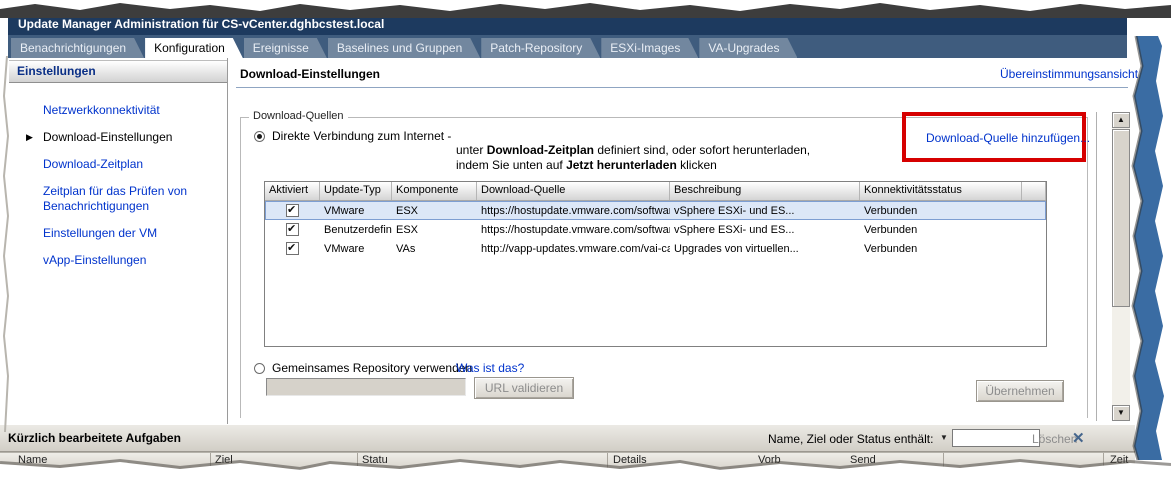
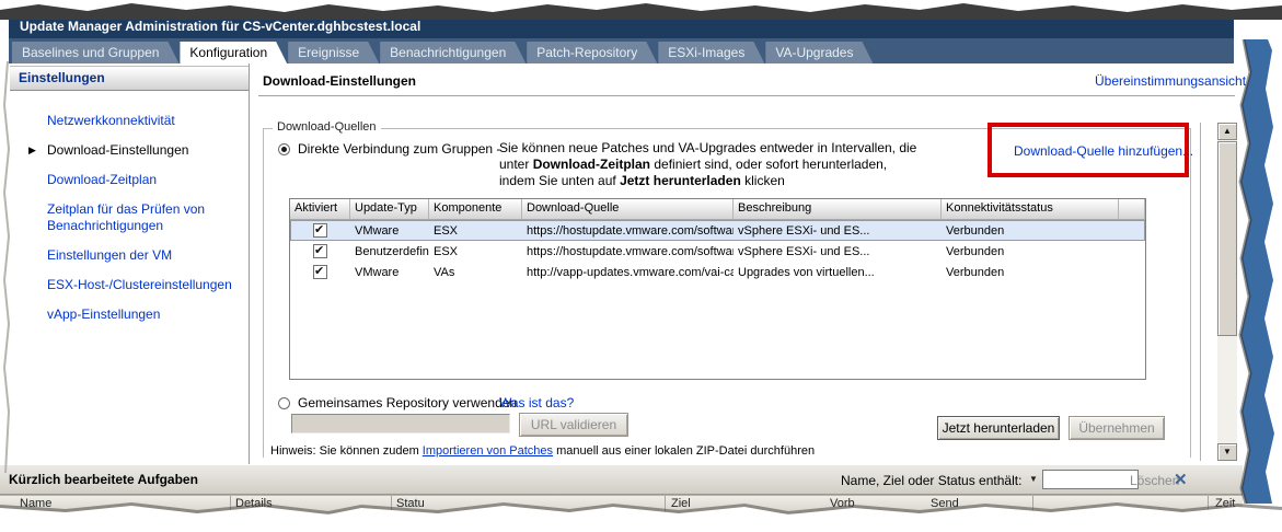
  Update Manager Administration für CS-vCenter.dghbcstest.local
- Benachrichtigungen
+ Baselines und Gruppen
  Konfiguration
  Ereignisse
- Baselines und Gruppen
+ Benachrichtigungen
  Patch-Repository
  ESXi-Images
  VA-Upgrades
  Einstellungen
  Netzwerkkonnektivität
  ▶
  Download-Einstellungen
  Download-Zeitplan
  Zeitplan für das Prüfen von Benachrichtigungen
  Einstellungen der VM
+ ESX-Host-/Clustereinstellungen
  vApp-Einstellungen
  Download-Einstellungen
  Übereinstimmungsansicht
  Download-Quellen
- Direkte Verbindung zum Internet -
+ Direkte Verbindung zum Gruppen -
+ Sie können neue Patches und VA-Upgrades entweder in Intervallen, die
  unter Download-Zeitplan definiert sind, oder sofort herunterladen,
  indem Sie unten auf Jetzt herunterladen klicken
  Download-Quelle hinzufügen...
  Aktiviert
  Update-Typ
  Komponente
  Download-Quelle
  Beschreibung
  Konnektivitätsstatus
  VMware
  ESX
  https://hostupdate.vmware.com/softwa
  vSphere ESXi- und ES...
  Verbunden
  Benutzerdefin
  ESX
  https://hostupdate.vmware.com/softwa
  vSphere ESXi- und ES...
  Verbunden
  VMware
  VAs
  http://vapp-updates.vmware.com/vai-ca
  Upgrades von virtuellen...
  Verbunden
  Gemeinsames Repository verwenden
  Was ist das?
  URL validieren
+ Hinweis: Sie können zudem Importieren von Patches manuell aus einer lokalen ZIP-Datei durchführen
+ Jetzt herunterladen
  Übernehmen
  ▲
  ▼
  Kürzlich bearbeitete Aufgaben
  Name, Ziel oder Status enthält:
  ▼
  Löschen
  ✕
  Name
- Ziel
+ Details
  Statu
- Details
+ Ziel
  Vorb
  Send
  Zeit
